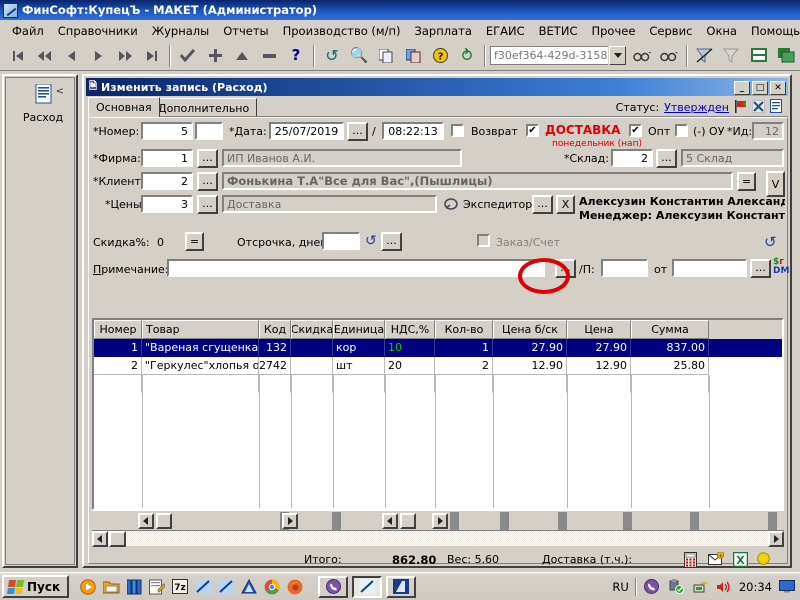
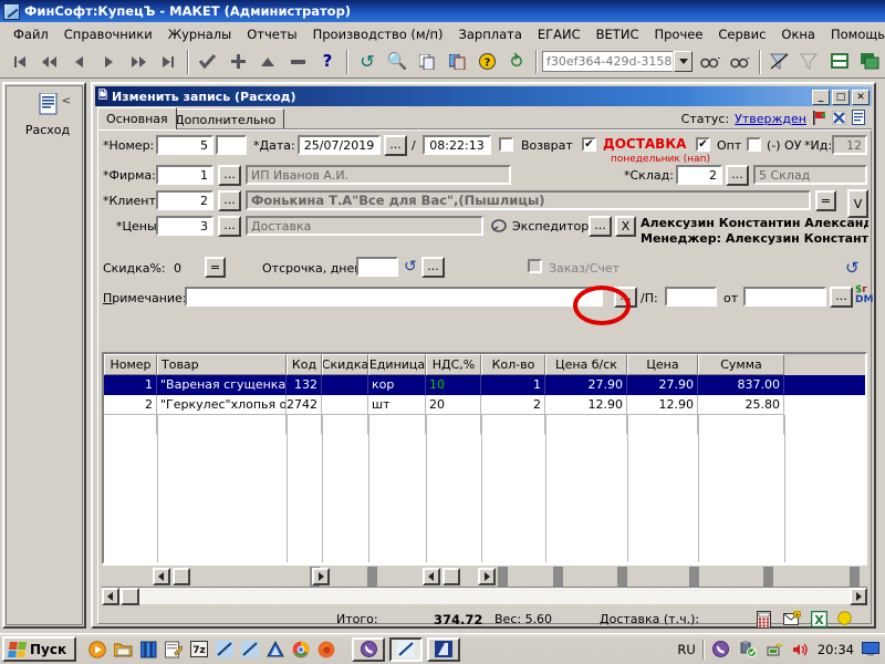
  ФинСофт:КупецЪ - МАКЕТ (Администратор)
  Файл
  Справочники
  Журналы
  Отчеты
  Производство (м/п)
  Зарплата
  ЕГАИС
  ВЕТИС
  Прочее
  Сервис
  Окна
  Помощь
  ?
  ↺
  🔍
  ?
  ⥁
  f30ef364-429d-3158
  -
  <
  Расход
  🗎
  Изменить запись (Расход)
  _
  □
  ✕
  Основная
  Дополнительно
  Статус:
  Утвержден
  *Номер:
  5
  *Дата:
  25/07/2019
  ...
  /
  08:22:13
  Возврат
  ДОСТАВКА
  понедельник (нап)
  Опт
  (-) ОУ
  *Ид:
  12
  *Фирма:
  1
  ...
  ИП Иванов А.И.
  *Склад:
  2
  ...
  5 Склад
  *Клиент
  2
  ...
  Фонькина Т.А"Все для Вас",(Пышлицы)
  =
  V
  *Цены
  3
  ...
  Доставка
  Экспедитор
  ...
  X
  Алексузин Константин Александ
  Менеджер: Алексузин Констант
  Скидка%:
  0
  =
  Отсрочка, дне
  ↺
  ...
  Заказ/Счет
  ↺
  Примечание
  ...
  /П:
  от
  ...
  $г
  DM
  Номер
  Товар
  Код
  Скидка
  Единица
  НДС,%
  Кол-во
  Цена б/ск
  Цена
  Сумма
  1
  132
  кор
  10
  1
  27.90
  27.90
  837.00
  2
  шт
  20
  2
  12.90
  12.90
  25.80
  Итого:
- 862.80
+ 374.72
  Вес: 5.60
  Доставка (т.ч.):
  X
  Пуск
  7z
  RU
  20:34
